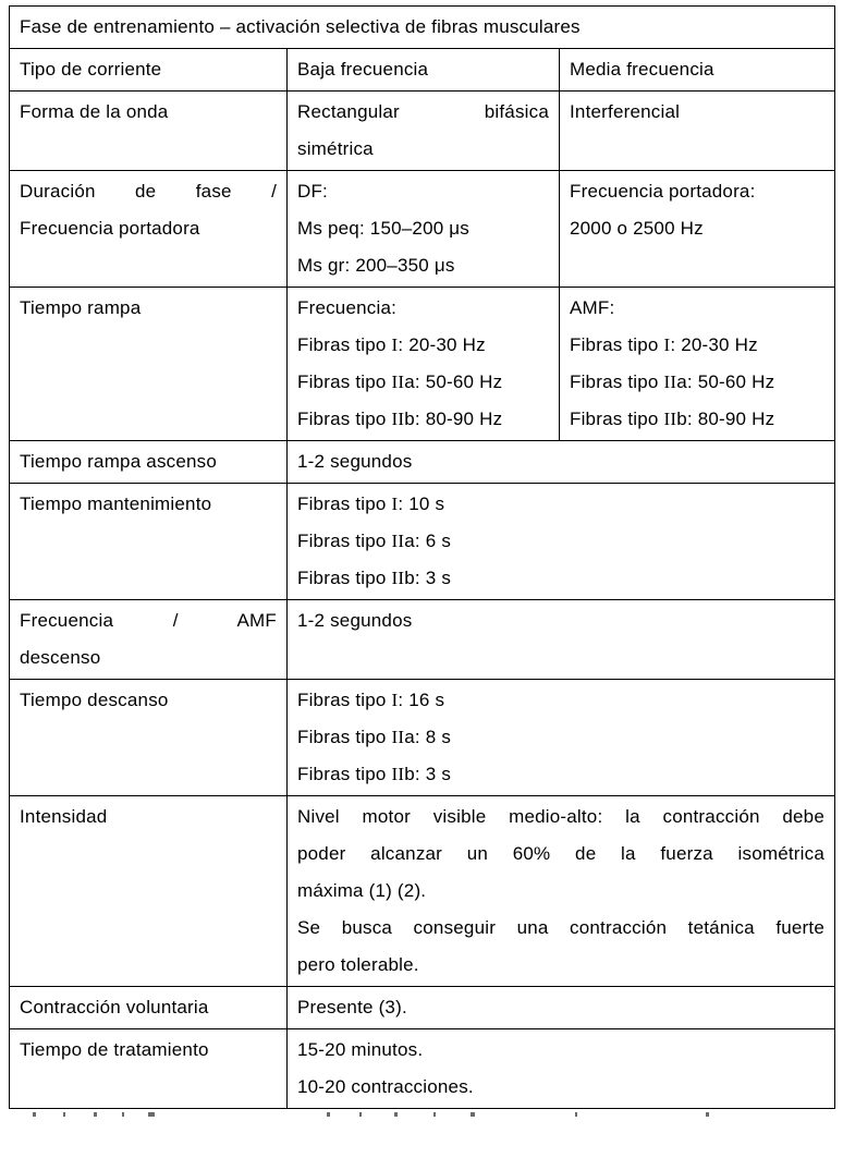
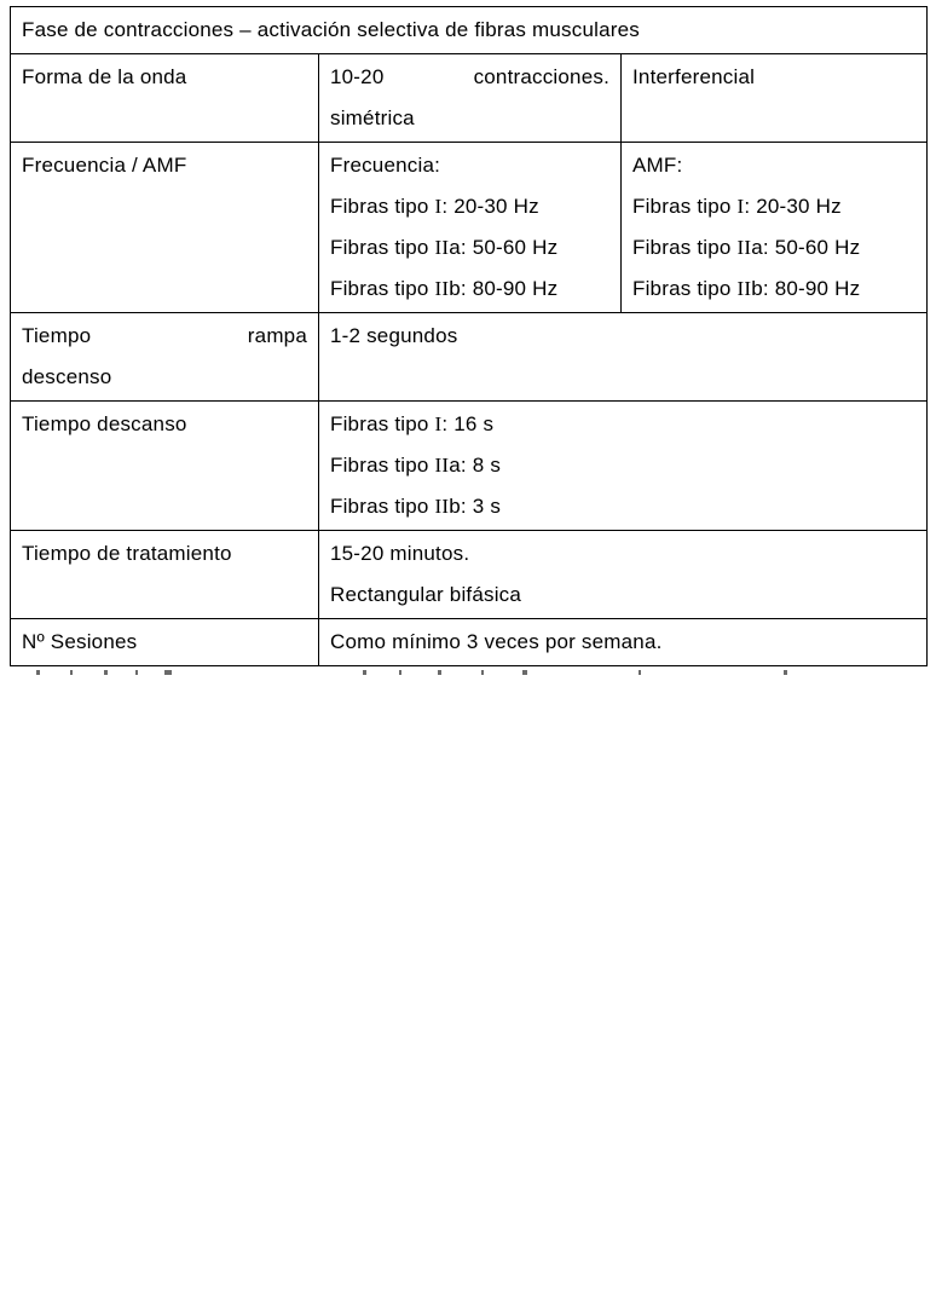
- Fase de entrenamiento – activación selectiva de fibras musculares
+ Fase de contracciones – activación selectiva de fibras musculares
- Tipo de corriente	Baja frecuencia	Media frecuencia
- Forma de la onda	Rectangular bifásicasimétrica	Interferencial
+ Forma de la onda	10-20 contracciones.simétrica	Interferencial
- Duración de fase /Frecuencia portadora	DF:Ms peq: 150–200 μsMs gr: 200–350 μs	Frecuencia portadora:2000 o 2500 Hz
- Tiempo rampa	Frecuencia:Fibras tipo I: 20-30 HzFibras tipo IIa: 50-60 HzFibras tipo IIb: 80-90 Hz	AMF:Fibras tipo I: 20-30 HzFibras tipo IIa: 50-60 HzFibras tipo IIb: 80-90 Hz
+ Frecuencia / AMF	Frecuencia:Fibras tipo I: 20-30 HzFibras tipo IIa: 50-60 HzFibras tipo IIb: 80-90 Hz	AMF:Fibras tipo I: 20-30 HzFibras tipo IIa: 50-60 HzFibras tipo IIb: 80-90 Hz
- Tiempo rampa ascenso	1-2 segundos
- Tiempo mantenimiento	Fibras tipo I: 10 sFibras tipo IIa: 6 sFibras tipo IIb: 3 s
- Frecuencia / AMFdescenso	1-2 segundos
+ Tiempo rampadescenso	1-2 segundos
  Tiempo descanso	Fibras tipo I: 16 sFibras tipo IIa: 8 sFibras tipo IIb: 3 s
- Intensidad	Nivel motor visible medio-alto: la contracción debepoder alcanzar un 60% de la fuerza isométricamáxima (1) (2).Se busca conseguir una contracción tetánica fuertepero tolerable.
- Contracción voluntaria	Presente (3).
- Tiempo de tratamiento	15-20 minutos.10-20 contracciones.
+ Tiempo de tratamiento	15-20 minutos.Rectangular bifásica
+ Nº Sesiones	Como mínimo 3 veces por semana.
